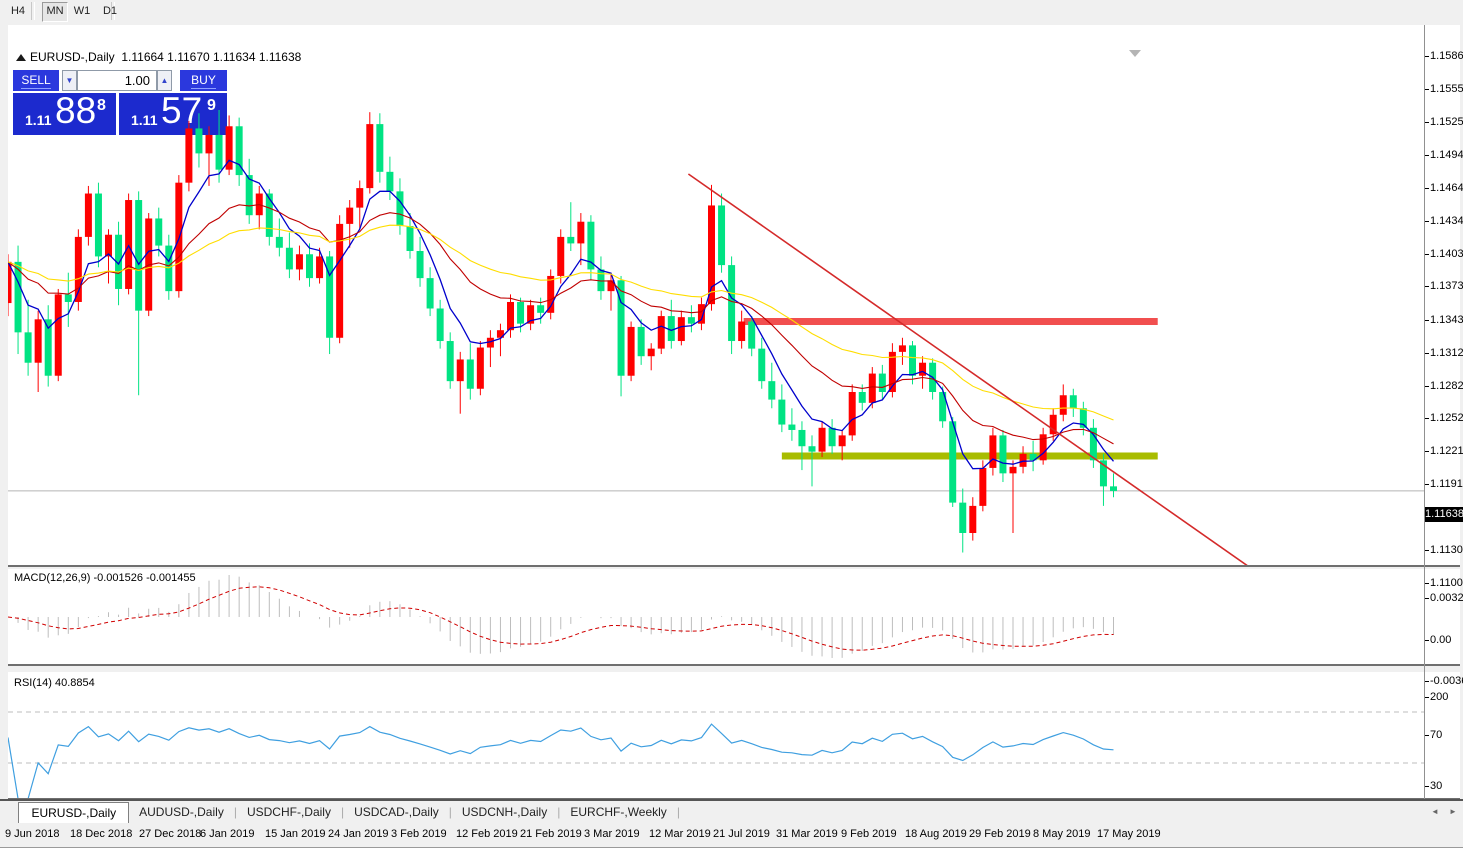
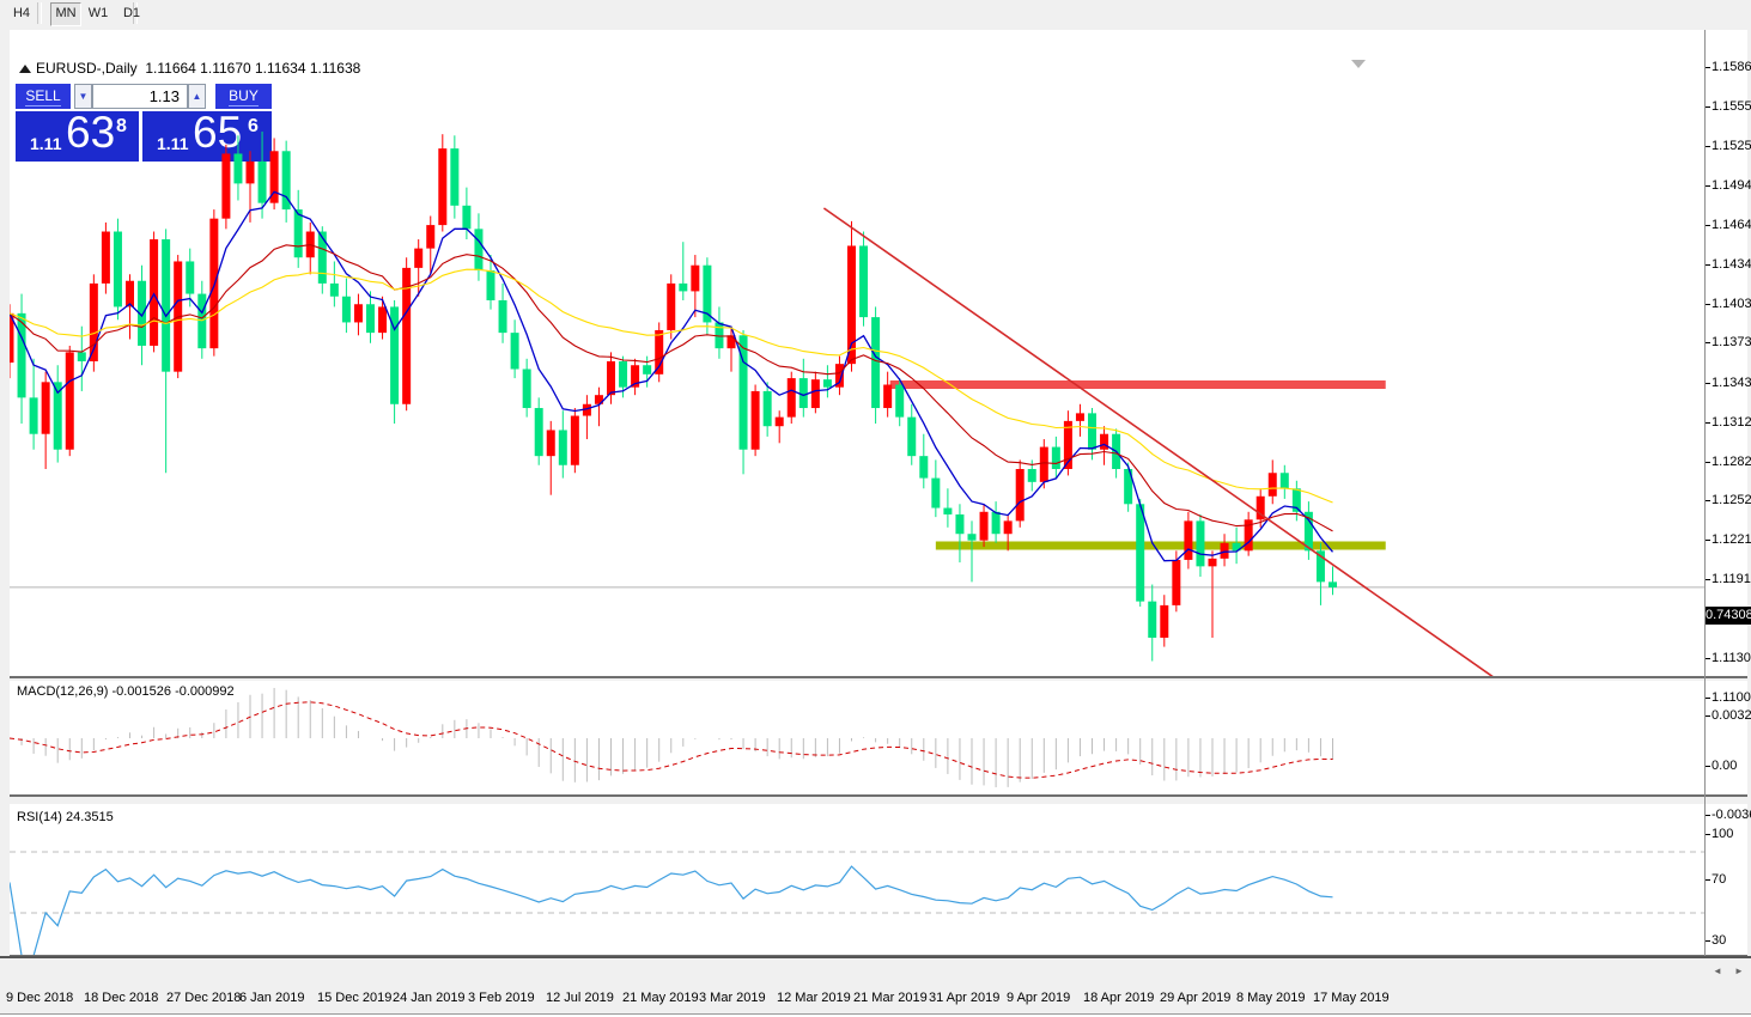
  H4
  MN
  W1
  D1
  EURUSD-,Daily 1.11664 1.11670 1.11634 1.11638
  SELL
  ▼
- 1.00
+ 1.13
  ▲
  BUY
  1.11
- 88
+ 63
  8
  1.11
- 57
+ 65
- 9
+ 6
- MACD(12,26,9) -0.001526 -0.001455
+ MACD(12,26,9) -0.001526 -0.000992
- RSI(14) 40.8854
+ RSI(14) 24.3515
  1.1586
  1.1555
  1.1525
  1.1494
  1.1464
  1.1434
  1.1403
  1.1373
  1.1343
  1.1312
  1.1282
  1.1252
  1.1221
  1.1191
  1.1130
  1.1100
  0.0032
  0.00
- 200
+ 100
  70
  30
- 1.11638
+ 0.74308
- 9 Jun 2018
+ 9 Dec 2018
  18 Dec 2018
  27 Dec 2018
  6 Jan 2019
- 15 Jan 2019
+ 15 Dec 2019
  24 Jan 2019
  3 Feb 2019
- 12 Feb 2019
+ 12 Jul 2019
- 21 Feb 2019
+ 21 May 2019
  3 Mar 2019
  12 Mar 2019
- 21 Jul 2019
+ 21 Mar 2019
- 31 Mar 2019
+ 31 Apr 2019
- 9 Feb 2019
+ 9 Apr 2019
- 18 Aug 2019
+ 18 Apr 2019
- 29 Feb 2019
+ 29 Apr 2019
  8 May 2019
  17 May 2019
- EURUSD-,Daily AUDUSD-,Daily | USDCHF-,Daily | USDCAD-,Daily | USDCNH-,Daily | EURCHF-,Weekly |
  ◄
  ►
